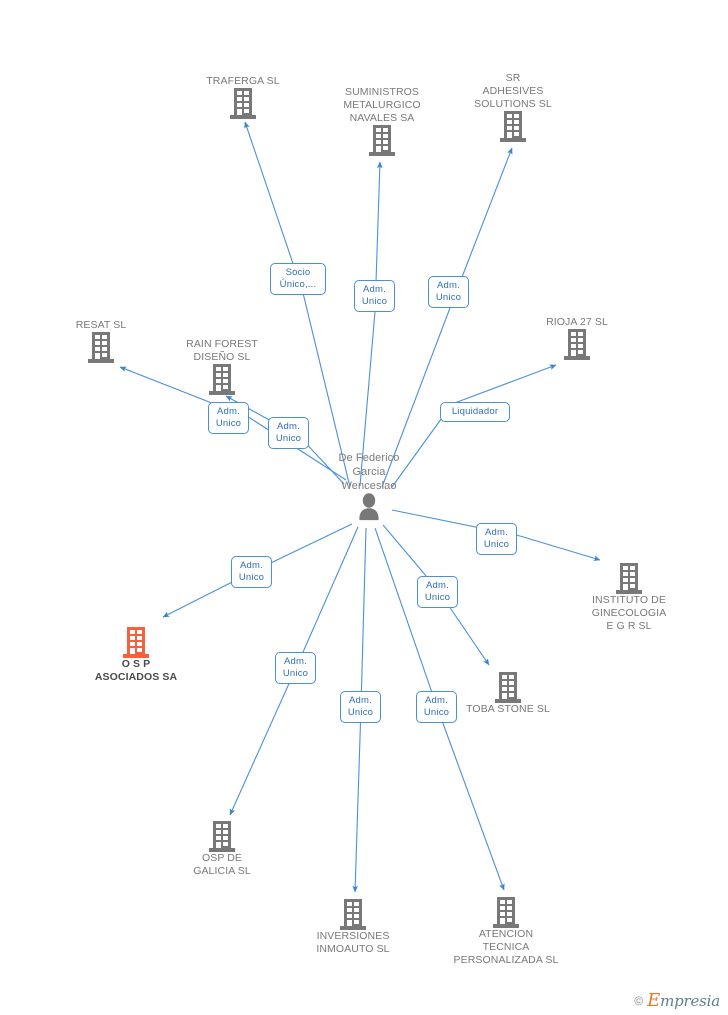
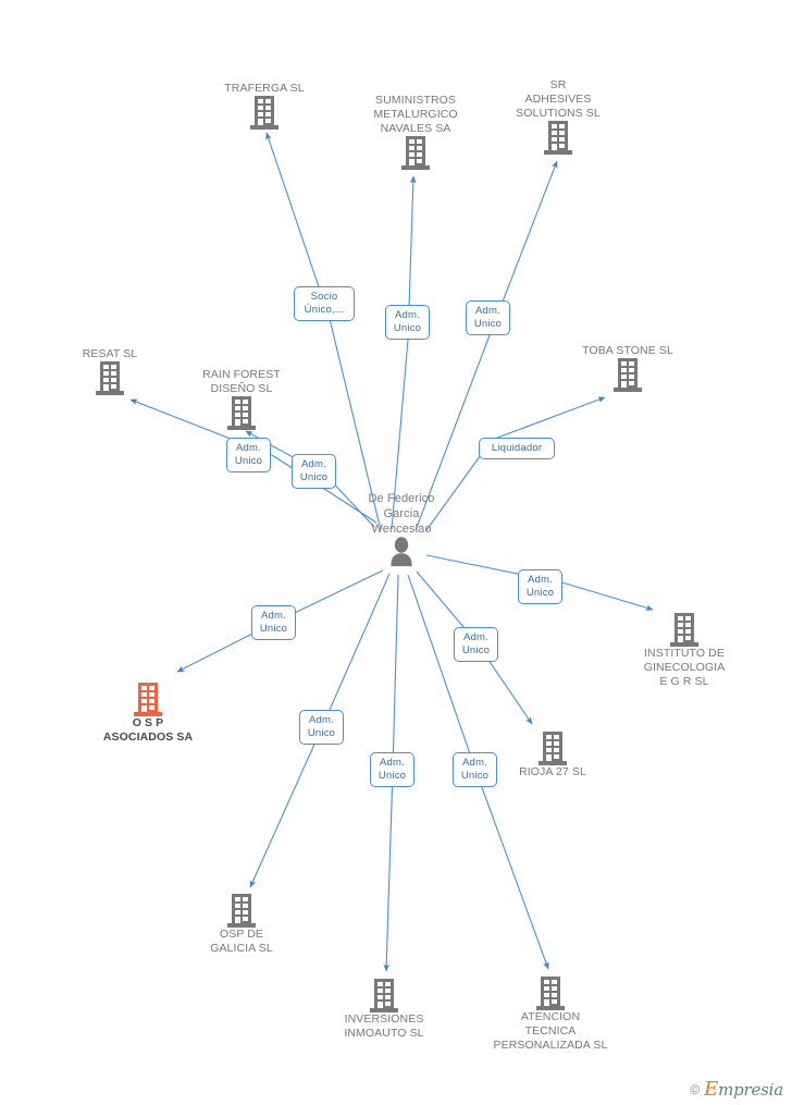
  TRAFERGA SL
  SUMINISTROS
  METALURGICO
  NAVALES SA
  SR
  ADHESIVES
  SOLUTIONS SL
  RESAT SL
  RAIN FOREST
  DISEÑO SL
- RIOJA 27 SL
+ TOBA STONE SL
  INSTITUTO DE
  GINECOLOGIA
  E G R SL
- TOBA STONE SL
+ RIOJA 27 SL
  O S P
  ASOCIADOS SA
  OSP DE
  GALICIA SL
  INVERSIONES
  INMOAUTO SL
  ATENCION
  TECNICA
  PERSONALIZADA SL
  De Federico
  Garcia
  Wenceslao
  Socio
  Único,...
  Adm.
  Unico
  Adm.
  Unico
  Adm.
  Unico
  Adm.
  Unico
  Liquidador
  Adm.
  Unico
  Adm.
  Unico
  Adm.
  Unico
  Adm.
  Unico
  Adm.
  Unico
  Adm.
  Unico
  ©
  Empresia
